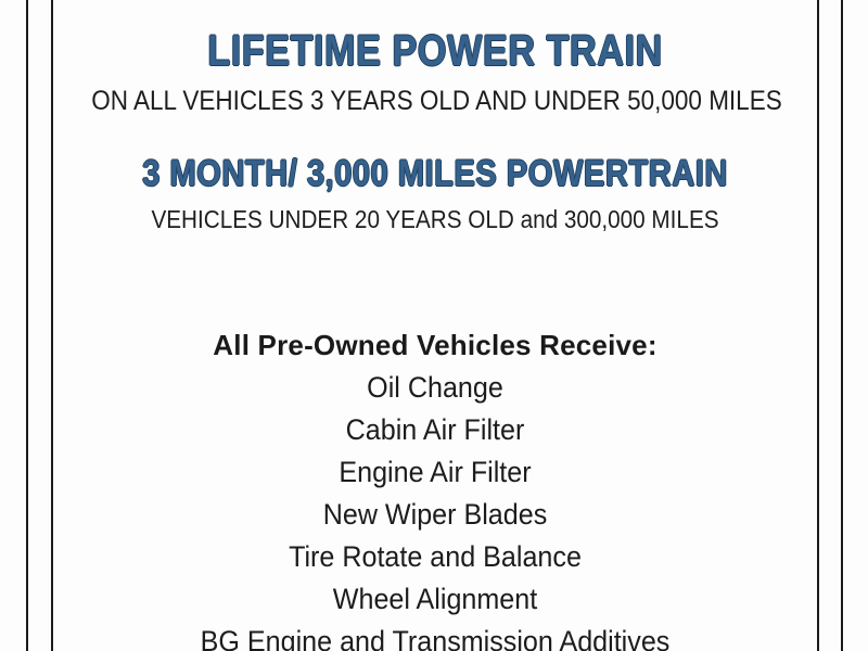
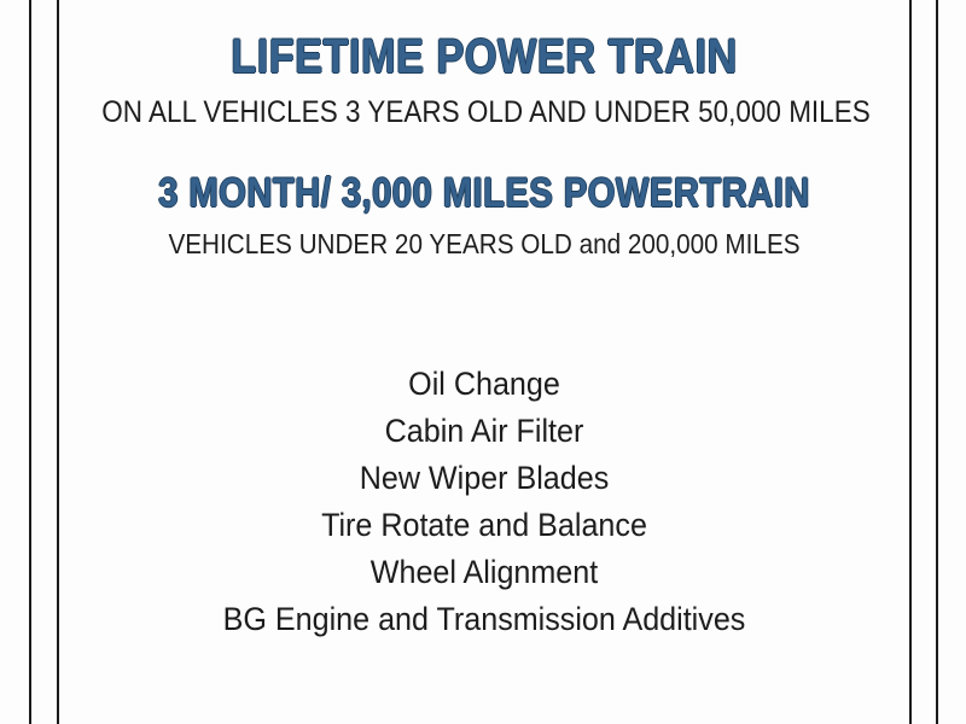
  LIFETIME POWER TRAIN
  ON ALL VEHICLES 3 YEARS OLD AND UNDER 50,000 MILES
  3 MONTH/ 3,000 MILES POWERTRAIN
- VEHICLES UNDER 20 YEARS OLD and 300,000 MILES
+ VEHICLES UNDER 20 YEARS OLD and 200,000 MILES
- All Pre-Owned Vehicles Receive:
  Oil Change
  Cabin Air Filter
- Engine Air Filter
  New Wiper Blades
  Tire Rotate and Balance
  Wheel Alignment
  BG Engine and Transmission Additives
